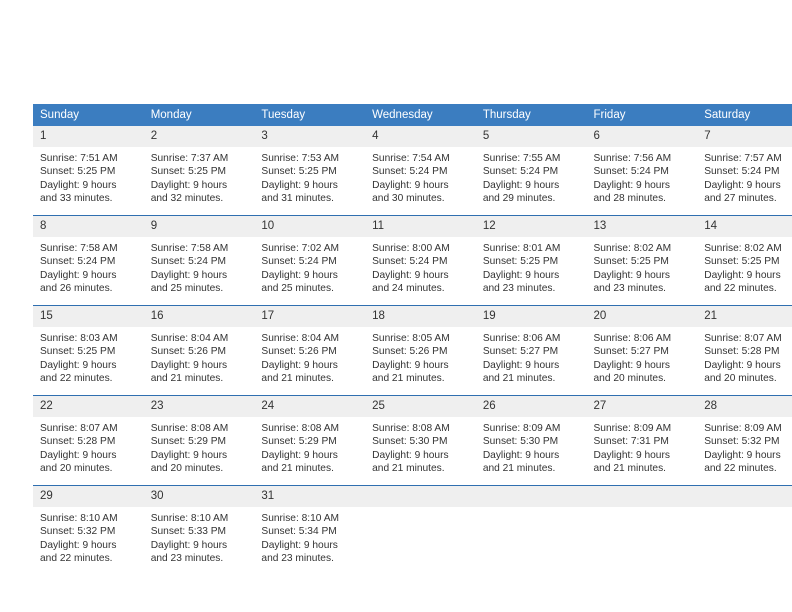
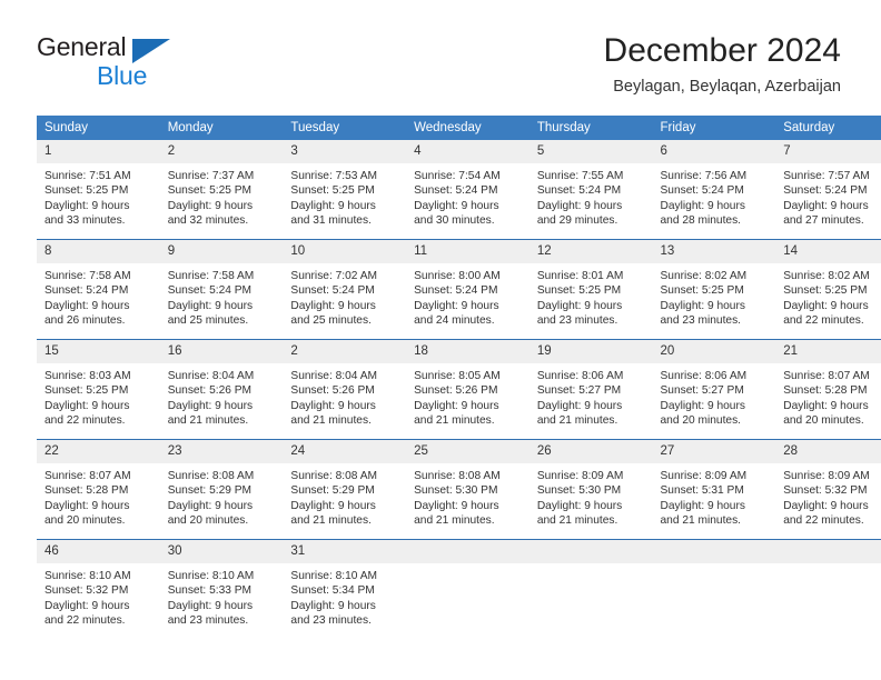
+ General
+ Blue
+ December 2024
+ Beylagan, Beylaqan, Azerbaijan
  Sunday	Monday	Tuesday	Wednesday	Thursday	Friday	Saturday
  1Sunrise: 7:51 AMSunset: 5:25 PMDaylight: 9 hoursand 33 minutes.	2Sunrise: 7:37 AMSunset: 5:25 PMDaylight: 9 hoursand 32 minutes.	3Sunrise: 7:53 AMSunset: 5:25 PMDaylight: 9 hoursand 31 minutes.	4Sunrise: 7:54 AMSunset: 5:24 PMDaylight: 9 hoursand 30 minutes.	5Sunrise: 7:55 AMSunset: 5:24 PMDaylight: 9 hoursand 29 minutes.	6Sunrise: 7:56 AMSunset: 5:24 PMDaylight: 9 hoursand 28 minutes.	7Sunrise: 7:57 AMSunset: 5:24 PMDaylight: 9 hoursand 27 minutes.
  8Sunrise: 7:58 AMSunset: 5:24 PMDaylight: 9 hoursand 26 minutes.	9Sunrise: 7:58 AMSunset: 5:24 PMDaylight: 9 hoursand 25 minutes.	10Sunrise: 7:02 AMSunset: 5:24 PMDaylight: 9 hoursand 25 minutes.	11Sunrise: 8:00 AMSunset: 5:24 PMDaylight: 9 hoursand 24 minutes.	12Sunrise: 8:01 AMSunset: 5:25 PMDaylight: 9 hoursand 23 minutes.	13Sunrise: 8:02 AMSunset: 5:25 PMDaylight: 9 hoursand 23 minutes.	14Sunrise: 8:02 AMSunset: 5:25 PMDaylight: 9 hoursand 22 minutes.
- 15Sunrise: 8:03 AMSunset: 5:25 PMDaylight: 9 hoursand 22 minutes.	16Sunrise: 8:04 AMSunset: 5:26 PMDaylight: 9 hoursand 21 minutes.	17Sunrise: 8:04 AMSunset: 5:26 PMDaylight: 9 hoursand 21 minutes.	18Sunrise: 8:05 AMSunset: 5:26 PMDaylight: 9 hoursand 21 minutes.	19Sunrise: 8:06 AMSunset: 5:27 PMDaylight: 9 hoursand 21 minutes.	20Sunrise: 8:06 AMSunset: 5:27 PMDaylight: 9 hoursand 20 minutes.	21Sunrise: 8:07 AMSunset: 5:28 PMDaylight: 9 hoursand 20 minutes.
+ 15Sunrise: 8:03 AMSunset: 5:25 PMDaylight: 9 hoursand 22 minutes.	16Sunrise: 8:04 AMSunset: 5:26 PMDaylight: 9 hoursand 21 minutes.	2Sunrise: 8:04 AMSunset: 5:26 PMDaylight: 9 hoursand 21 minutes.	18Sunrise: 8:05 AMSunset: 5:26 PMDaylight: 9 hoursand 21 minutes.	19Sunrise: 8:06 AMSunset: 5:27 PMDaylight: 9 hoursand 21 minutes.	20Sunrise: 8:06 AMSunset: 5:27 PMDaylight: 9 hoursand 20 minutes.	21Sunrise: 8:07 AMSunset: 5:28 PMDaylight: 9 hoursand 20 minutes.
- 22Sunrise: 8:07 AMSunset: 5:28 PMDaylight: 9 hoursand 20 minutes.	23Sunrise: 8:08 AMSunset: 5:29 PMDaylight: 9 hoursand 20 minutes.	24Sunrise: 8:08 AMSunset: 5:29 PMDaylight: 9 hoursand 21 minutes.	25Sunrise: 8:08 AMSunset: 5:30 PMDaylight: 9 hoursand 21 minutes.	26Sunrise: 8:09 AMSunset: 5:30 PMDaylight: 9 hoursand 21 minutes.	27Sunrise: 8:09 AMSunset: 7:31 PMDaylight: 9 hoursand 21 minutes.	28Sunrise: 8:09 AMSunset: 5:32 PMDaylight: 9 hoursand 22 minutes.
+ 22Sunrise: 8:07 AMSunset: 5:28 PMDaylight: 9 hoursand 20 minutes.	23Sunrise: 8:08 AMSunset: 5:29 PMDaylight: 9 hoursand 20 minutes.	24Sunrise: 8:08 AMSunset: 5:29 PMDaylight: 9 hoursand 21 minutes.	25Sunrise: 8:08 AMSunset: 5:30 PMDaylight: 9 hoursand 21 minutes.	26Sunrise: 8:09 AMSunset: 5:30 PMDaylight: 9 hoursand 21 minutes.	27Sunrise: 8:09 AMSunset: 5:31 PMDaylight: 9 hoursand 21 minutes.	28Sunrise: 8:09 AMSunset: 5:32 PMDaylight: 9 hoursand 22 minutes.
- 29Sunrise: 8:10 AMSunset: 5:32 PMDaylight: 9 hoursand 22 minutes.	30Sunrise: 8:10 AMSunset: 5:33 PMDaylight: 9 hoursand 23 minutes.	31Sunrise: 8:10 AMSunset: 5:34 PMDaylight: 9 hoursand 23 minutes.
+ 46Sunrise: 8:10 AMSunset: 5:32 PMDaylight: 9 hoursand 22 minutes.	30Sunrise: 8:10 AMSunset: 5:33 PMDaylight: 9 hoursand 23 minutes.	31Sunrise: 8:10 AMSunset: 5:34 PMDaylight: 9 hoursand 23 minutes.
